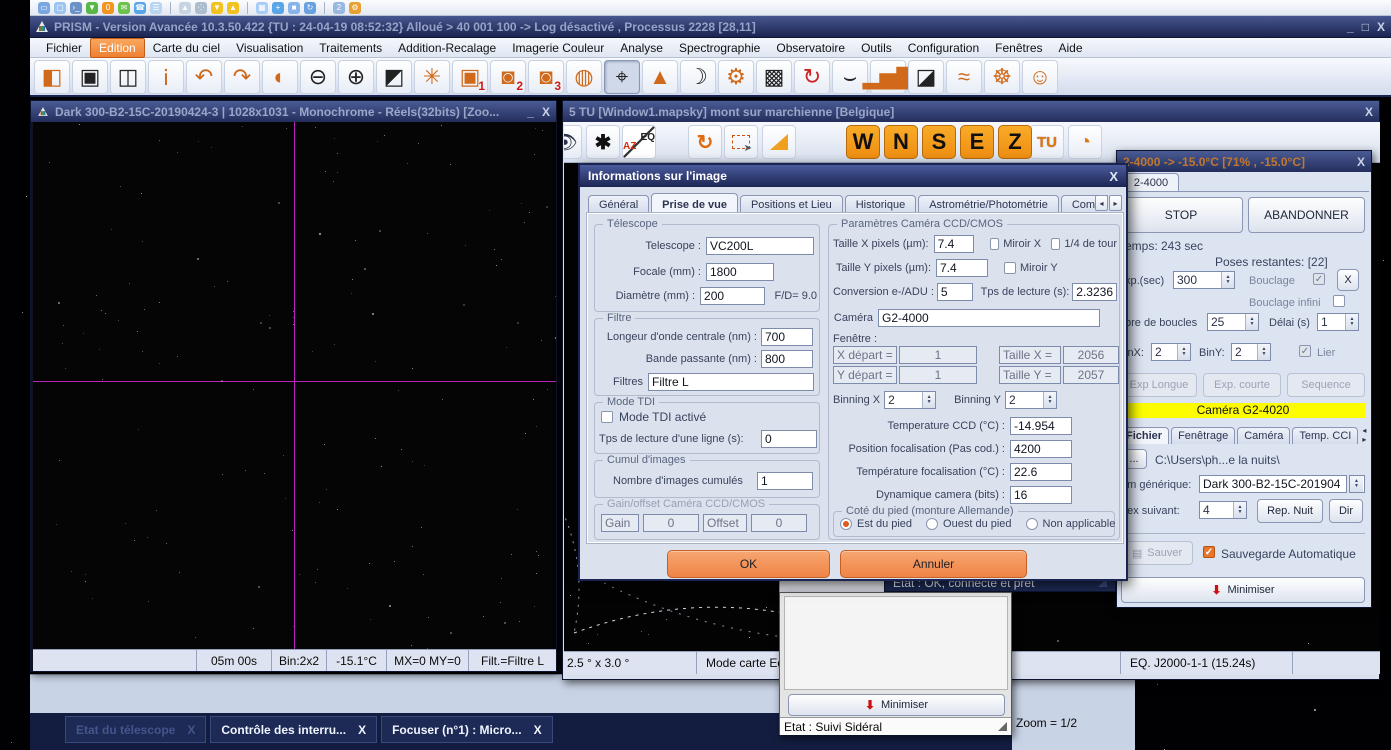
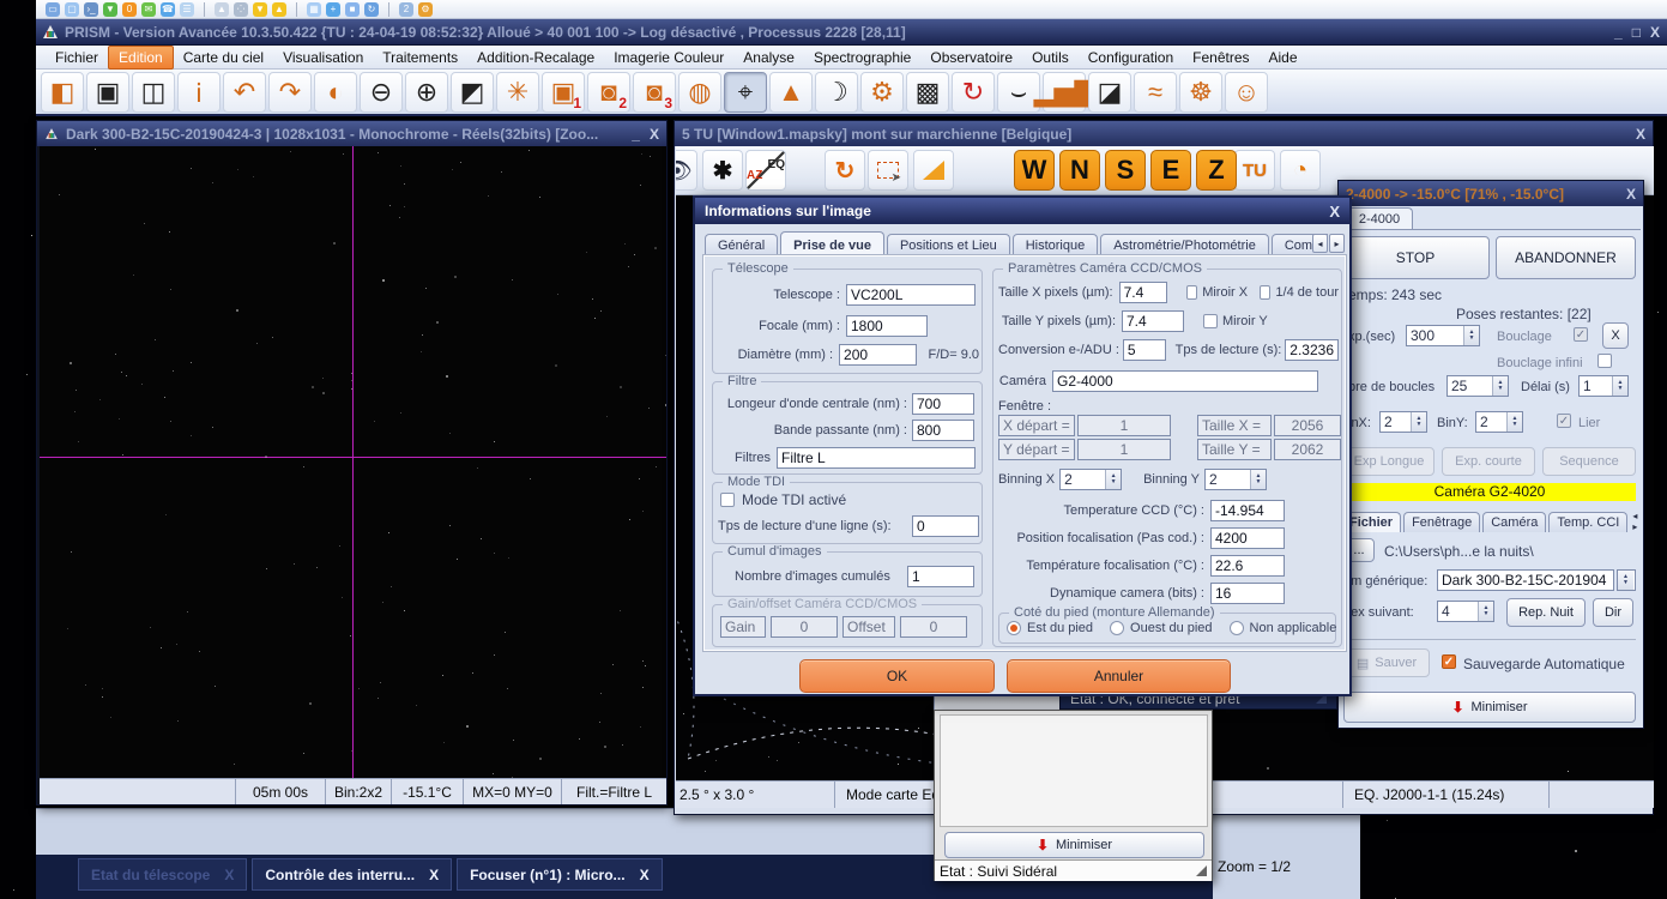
  ▭
  ▢
  ›_
  ▼
  0
  ✉
  ☎
  ☰
  ▲
  ⁘
  ▼
  ▲
  ▦
  +
  ■
  ↻
  2
  ⚙
  PRISM - Version Avancée 10.3.50.422 {TU : 24-04-19 08:52:32} Alloué > 40 001 100 -> Log désactivé , Processus 2228 [28,11]
  _
  □
  X
  Fichier
  Edition
  Carte du ciel
  Visualisation
  Traitements
  Addition-Recalage
  Imagerie Couleur
  Analyse
  Spectrographie
  Observatoire
  Outils
  Configuration
  Fenêtres
  Aide
  ◧
  ▣
  ◫
  ℹ
  ↶
  ↷
  ◐
  ⊖
  ⊕
  ◩
  ✳
  ▣
  1
  ◙
  2
  ◙
  3
  ◍
  ⌖
  ▲
  ☽
  ⚙
  ▩
  ↻
  ⌣
  ▂▅▇
  ◪
  ≈
  ☸
  ☺
  Dark 300-B2-15C-20190424-3 | 1028x1031 - Monochrome - Réels(32bits) [Zoo...
  _
  X
  05m 00s
  Bin:2x2
  -15.1°C
  MX=0 MY=0
  Filt.=Filtre L
  5 TU [Window1.mapsky] mont sur marchienne [Belgique]
  X
  👁
  ✱
  EQ
  AZ
  ↻
  ➤
  TU
  ◔
  W
  N
  S
  E
  Z
  2.5 ° x 3.0 °
  Mode carte E
  EQ. J2000-1-1 (15.24s)
  Etat : OK, connecté et prêt
  ⬇
  Minimiser
  Etat : Suivi Sidéral
  2-4000 -> -15.0°C [71% , -15.0°C]
  X
  2-4000
  STOP
  ABANDONNER
  emps: 243 sec
  Poses restantes: [22]
  p.(sec)
  300
  Bouclage
  ✓
  X
  Bouclage infini
  bre de boucles
  25
  Délai (s)
  1
  nX:
  2
  BinY:
  2
  ✓
  Lier
  Exp Longue
  Exp. courte
  Sequence
  Caméra G2-4020
  Fichier
  Fenêtrage
  Caméra
  Temp. CCI
  ◂ ▸
  ...
  C:\Users\ph...e la nuits\
  m générique:
  Dark 300-B2-15C-201904
  ex suivant:
  4
  Rep. Nuit
  Dir
  ▤
  Sauver
  ✓
  Sauvegarde Automatique
  ⬇
  Minimiser
  Informations sur l'image
  X
  Général
  Prise de vue
  Positions et Lieu
  Historique
  Astrométrie/Photométrie
  ◂
  ▸
  Télescope
  Telescope :
  VC200L
  Focale (mm) :
  1800
  Diamètre (mm) :
  200
  F/D= 9.0
  Filtre
  Longeur d'onde centrale (nm) :
  700
  Bande passante (nm) :
  800
  Filtres
  Filtre L
  Mode TDI
  Mode TDI activé
  Tps de lecture d'une ligne (s):
  0
  Cumul d'images
  Nombre d'images cumulés
  1
  Gain/offset Caméra CCD/CMOS
  Gain
  0
  Offset
  0
  Paramètres Caméra CCD/CMOS
  Taille X pixels (µm):
  7.4
  Miroir X
  1/4 de tour
  Taille Y pixels (µm):
  7.4
  Miroir Y
  Conversion e-/ADU :
  5
  Tps de lecture (s):
  2.3236
  Caméra
  G2-4000
  Fenêtre :
  X départ =
  1
  Taille X =
  2056
  Y départ =
  1
  Taille Y =
- 2057
+ 2062
  Binning X
  2
  Binning Y
  2
  Temperature CCD (°C) :
  -14.954
  Position focalisation (Pas cod.) :
  4200
  Température focalisation (°C) :
  22.6
  Dynamique camera (bits) :
  16
  Coté du pied (monture Allemande)
  Est du pied
  Ouest du pied
  Non applicable
  OK
  Annuler
  Etat du télescope
  X
  Contrôle des interru...
  X
  Focuser (n°1) : Micro...
  X
  Zoom = 1/2
